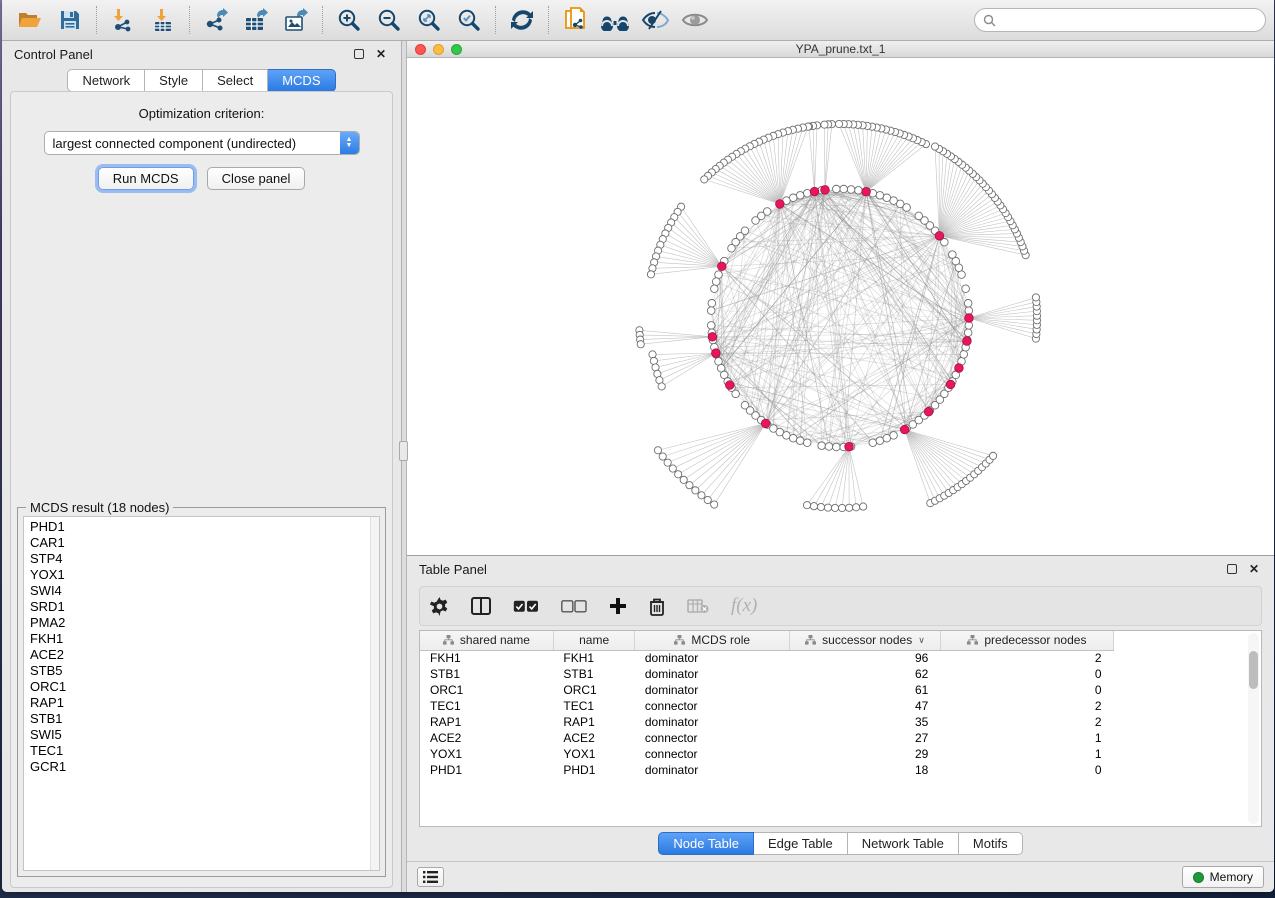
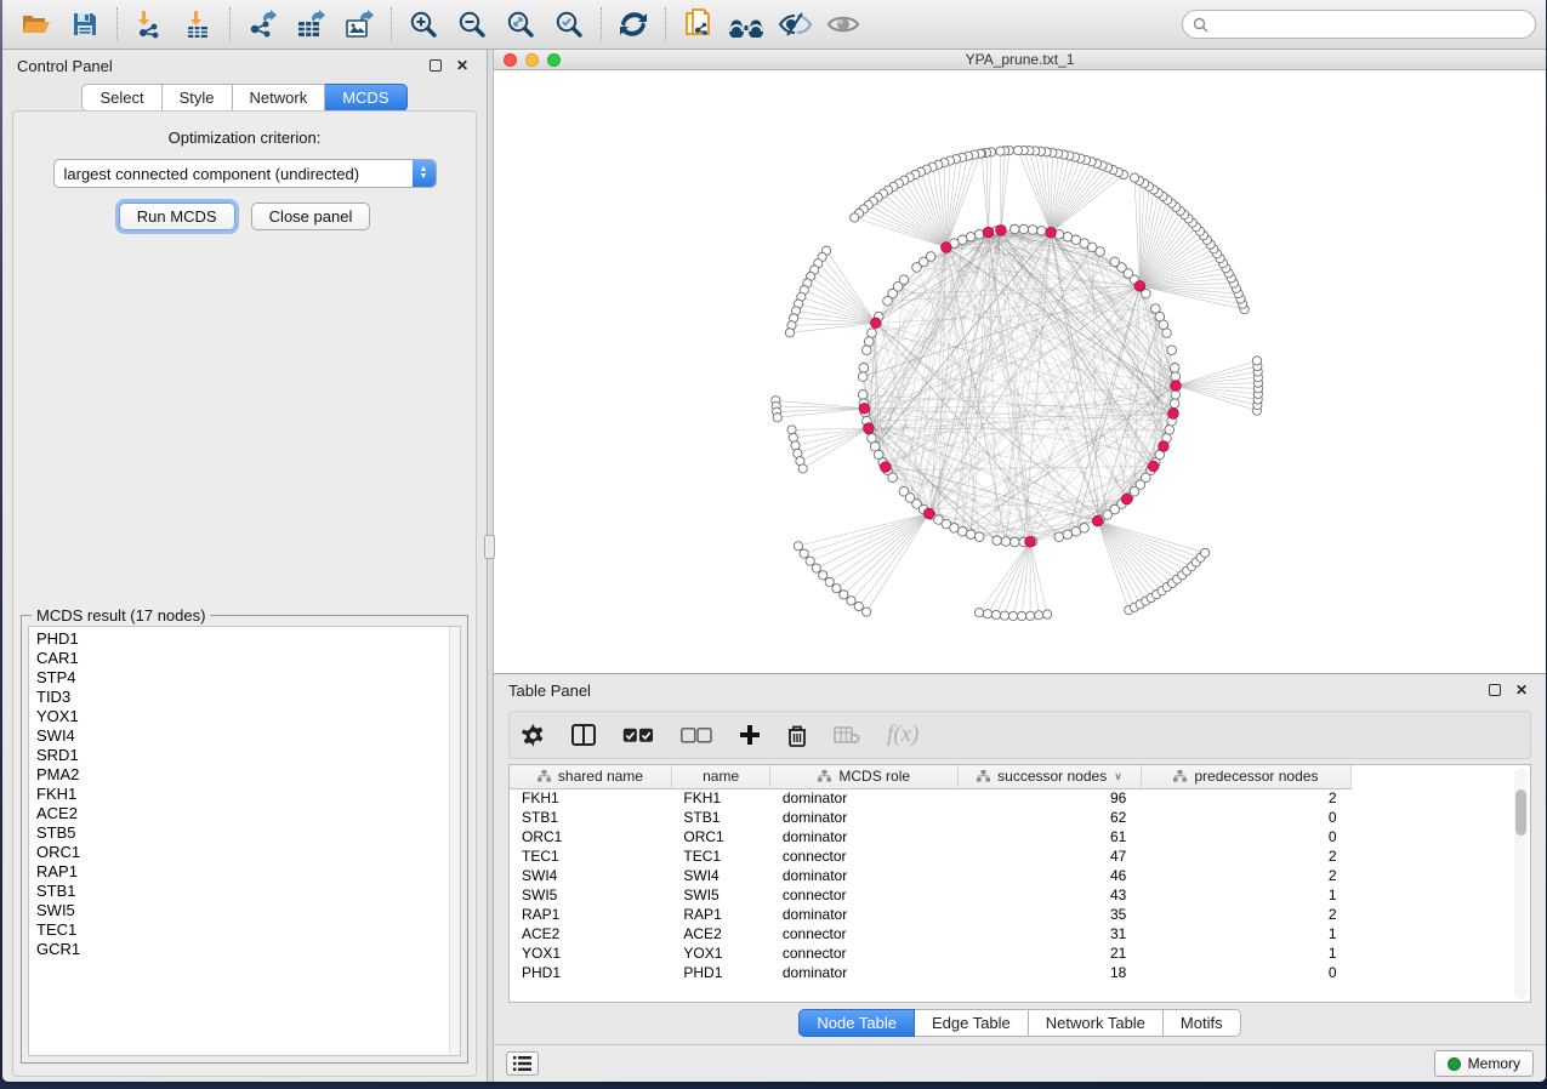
  Control Panel
  ✕
- Network
+ Select
  Style
- Select
+ Network
  MCDS
  Optimization criterion:
  largest connected component (undirected)
  Run MCDS
  Close panel
- MCDS result (18 nodes)
+ MCDS result (17 nodes)
  PHD1
  CAR1
  STP4
+ TID3
  YOX1
  SWI4
  SRD1
  PMA2
  FKH1
  ACE2
  STB5
  ORC1
  RAP1
  STB1
  SWI5
  TEC1
  GCR1
  YPA_prune.txt_1
  Table Panel
  ✕
  f(x)
  shared name	name	MCDS role	successor nodes ∨	predecessor nodes
  FKH1	FKH1	dominator	96	2
  STB1	STB1	dominator	62	0
  ORC1	ORC1	dominator	61	0
  TEC1	TEC1	connector	47	2
+ SWI4	SWI4	dominator	46	2
+ SWI5	SWI5	connector	43	1
  RAP1	RAP1	dominator	35	2
- ACE2	ACE2	connector	27	1
+ ACE2	ACE2	connector	31	1
- YOX1	YOX1	connector	29	1
+ YOX1	YOX1	connector	21	1
  PHD1	PHD1	dominator	18	0
  Node Table
  Edge Table
  Network Table
  Motifs
  Memory
